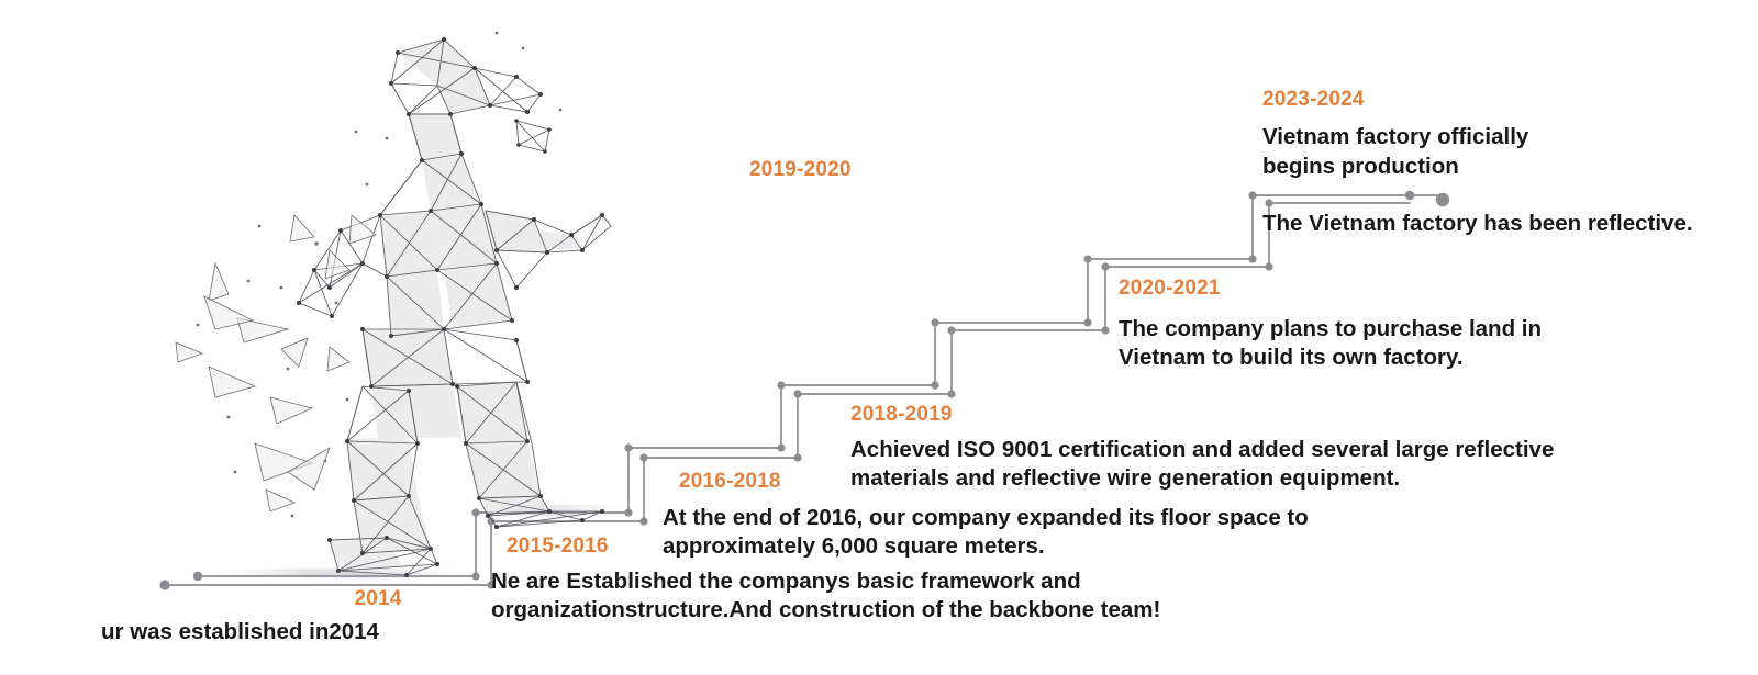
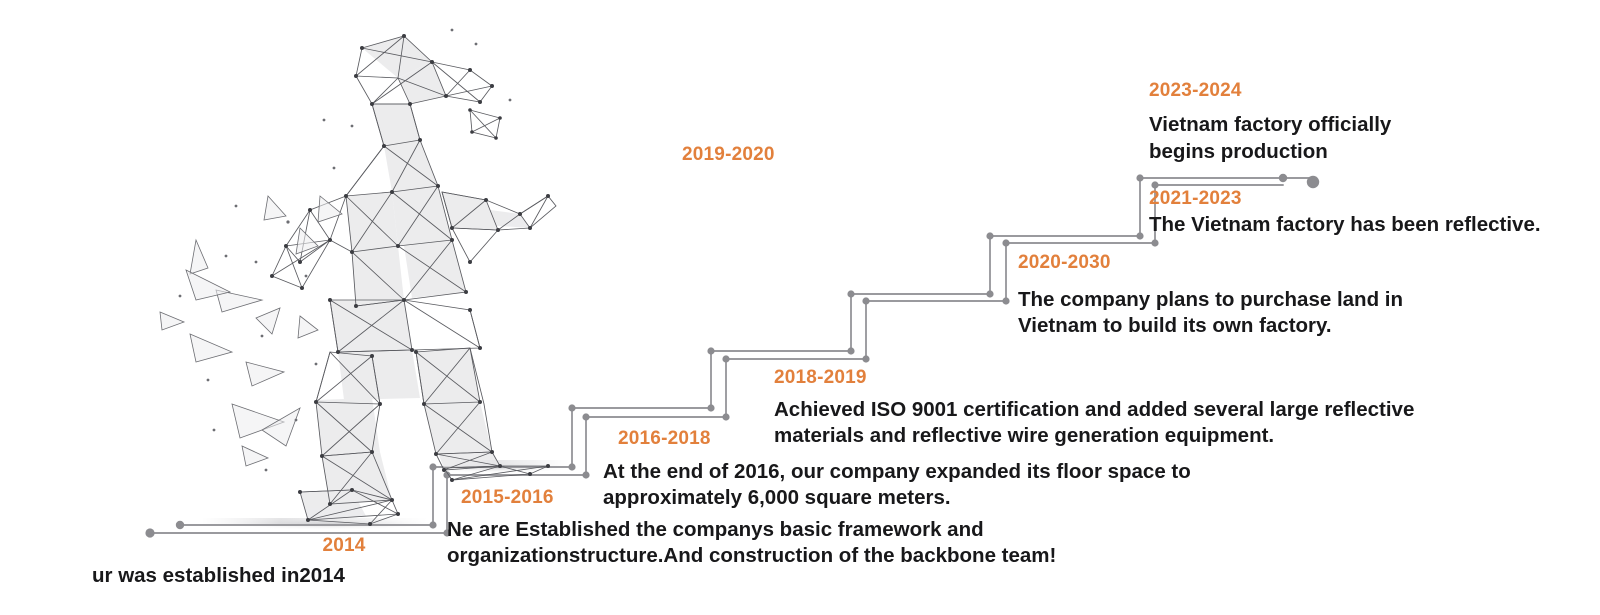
  2014
  ur was established in2014
  2015-2016
  Ne are Established the companys basic framework and
  organizationstructure.And construction of the backbone team!
  2016-2018
  At the end of 2016, our company expanded its floor space to
  approximately 6,000 square meters.
  2018-2019
  Achieved ISO 9001 certification and added several large reflective
  materials and reflective wire generation equipment.
  2019-2020
- 2020-2021
+ 2020-2030
  The company plans to purchase land in
  Vietnam to build its own factory.
+ 2021-2023
  The Vietnam factory has been reflective.
  2023-2024
  Vietnam factory officially
  begins production
